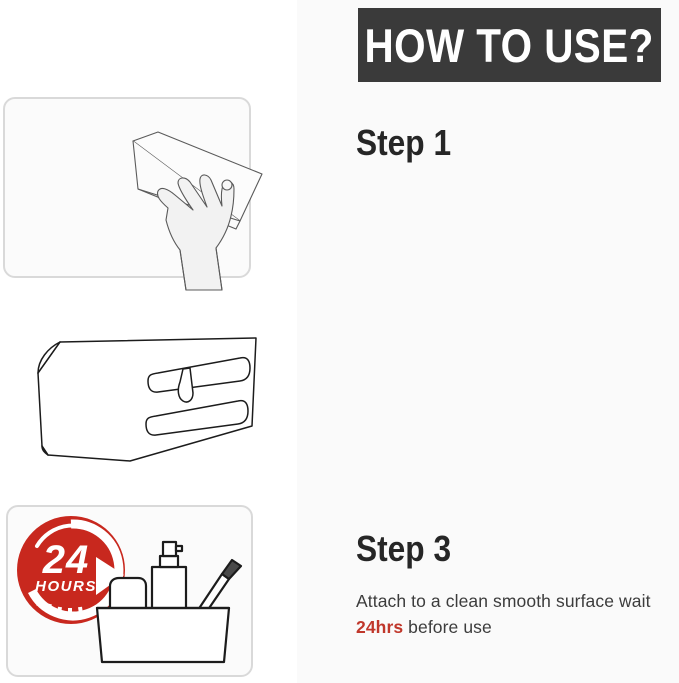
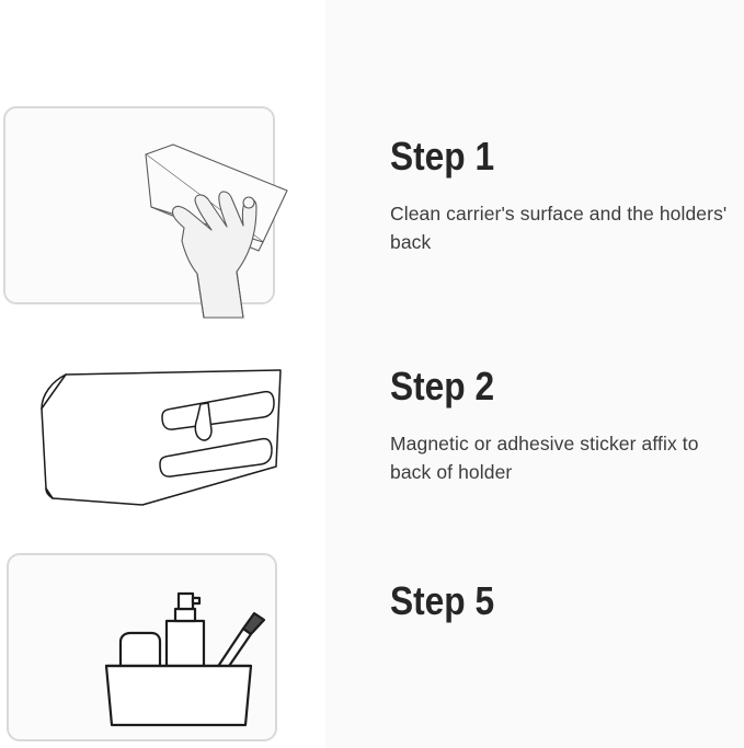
- 24
- HOURS
- HOW TO USE?
  Step 1
+ Clean carrier's surface and the holders' back
+ Step 2
+ Magnetic or adhesive sticker affix to back of holder
- Step 3
+ Step 5
- Attach to a clean smooth surface wait 24hrs before use
